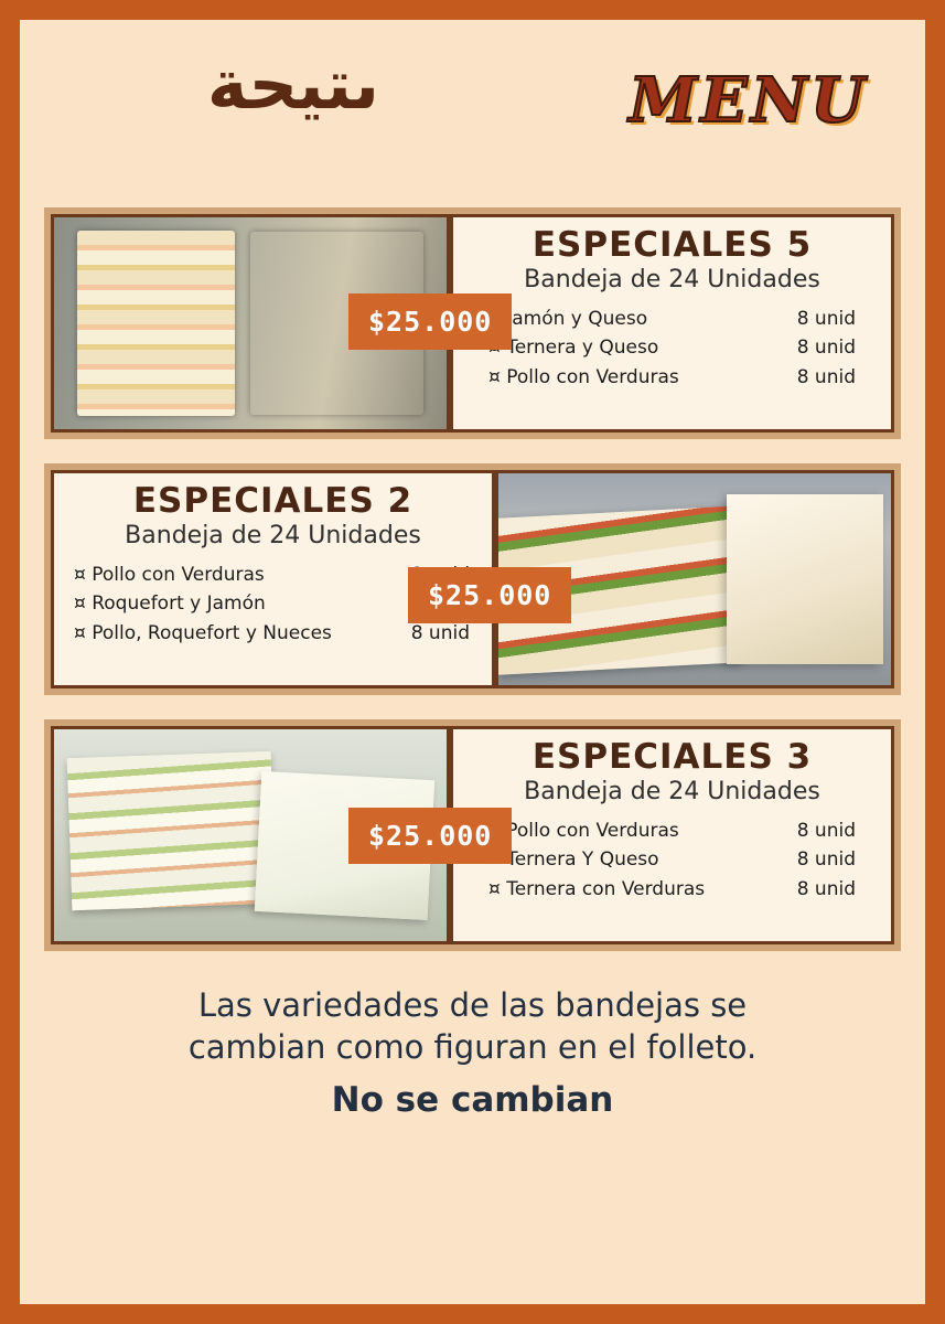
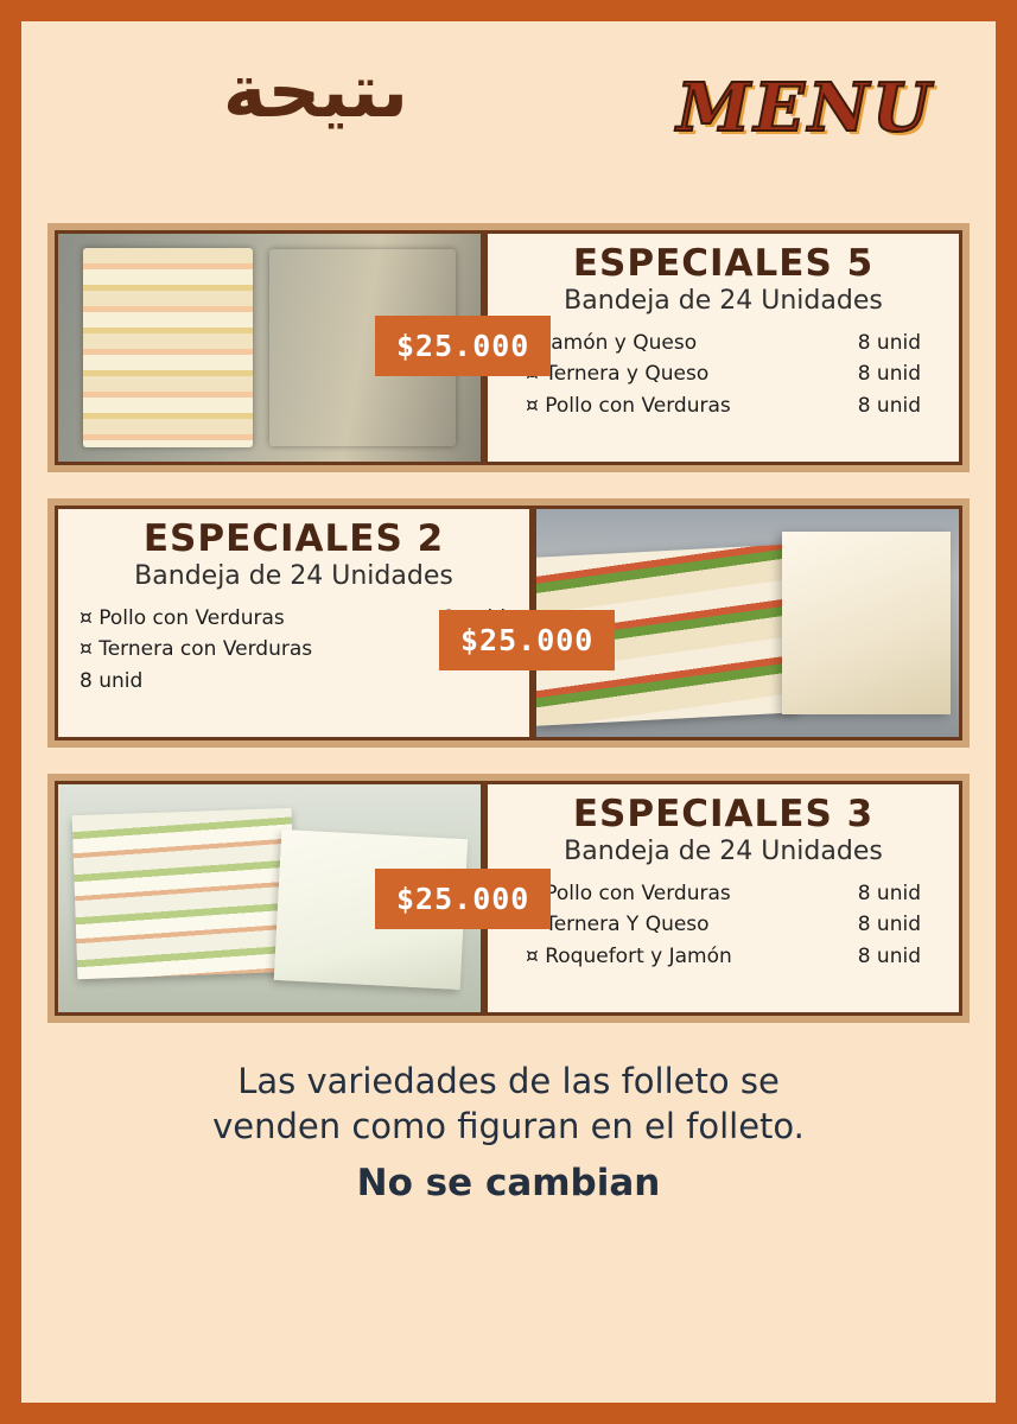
  ىتيحة
  MENU
  ESPECIALES 5
  Bandeja de 24 Unidades
  amón y Queso
  8 unid
  ernera y Queso
  8 unid
  ¤ Pollo con Verduras
  8 unid
  $25.000
  ESPECIALES 2
  Bandeja de 24 Unidades
  ¤ Pollo con Verduras
- ¤ Roquefort y Jamón
+ ¤ Ternera con Verduras
- ¤ Pollo, Roquefort y Nueces
  8 unid
  $25.000
  ESPECIALES 3
  Bandeja de 24 Unidades
  ollo con Verduras
  8 unid
  ernera Y Queso
  8 unid
- ¤ Ternera con Verduras
+ ¤ Roquefort y Jamón
  8 unid
  $25.000
- Las variedades de las bandejas se
+ Las variedades de las folleto se
- cambian como figuran en el folleto.
+ venden como figuran en el folleto.
  No se cambian
